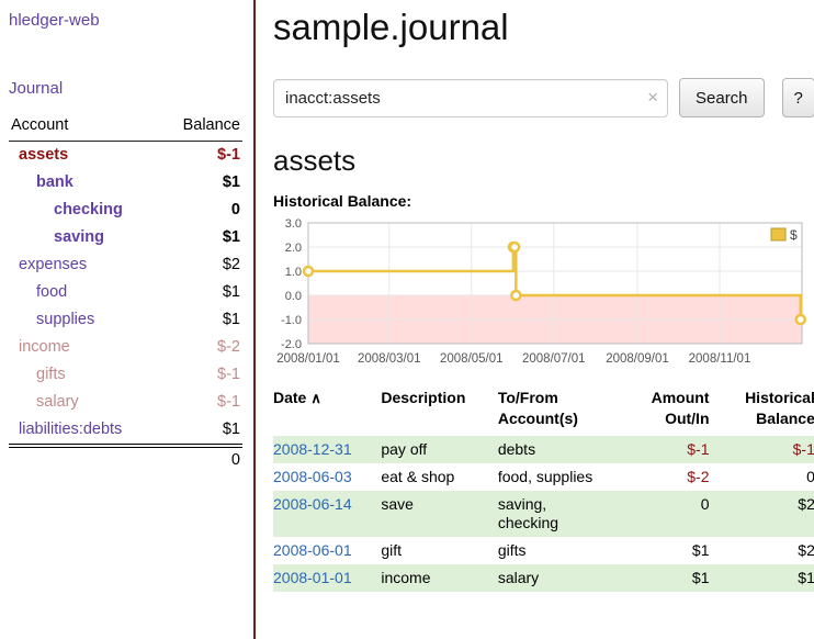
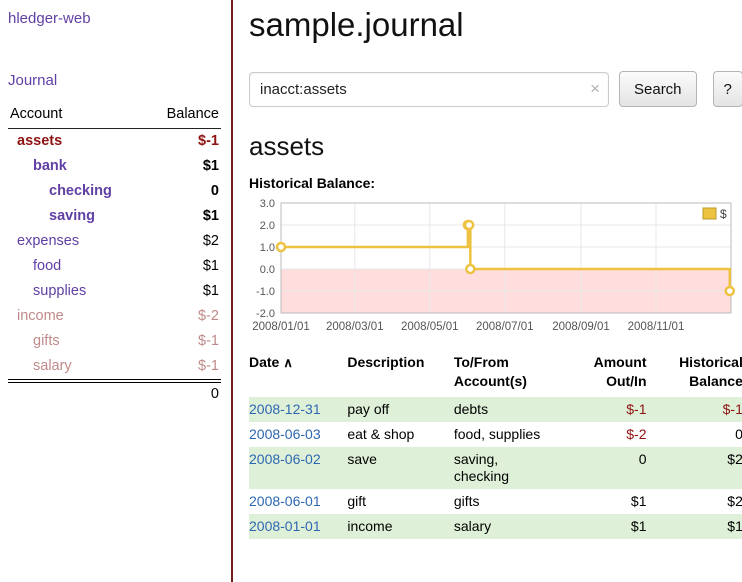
  hledger-web
  Journal
  Account	Balance
  assets	$-1
  bank	$1
  checking	0
  saving	$1
  expenses	$2
  food	$1
  supplies	$1
  income	$-2
  gifts	$-1
  salary	$-1
- liabilities:debts	$1
  	0
  sample.journal
  inacct:assets
  ×
  Search
  ?
  assets
  Historical Balance:
  $
  -2.0
  -1.0
  0.0
  1.0
  2.0
  3.0
  2008/01/01
  2008/03/01
  2008/05/01
  2008/07/01
  2008/09/01
  2008/11/01
  Date ∧	Description	To/From Account(s)	Amount Out/In	Historical Balance
  2008-12-31	pay off	debts	$-1	$-1
  2008-06-03	eat & shop	food, supplies	$-2	0
- 2008-06-14	save	saving, checking	0	$2
+ 2008-06-02	save	saving, checking	0	$2
  2008-06-01	gift	gifts	$1	$2
  2008-01-01	income	salary	$1	$1
